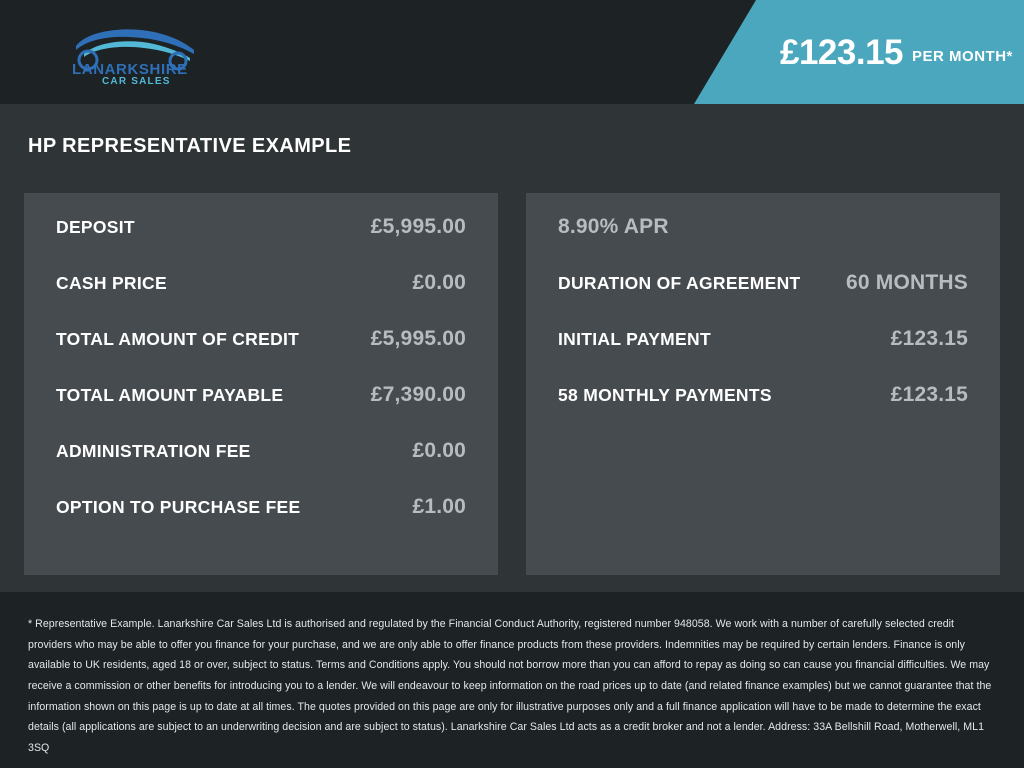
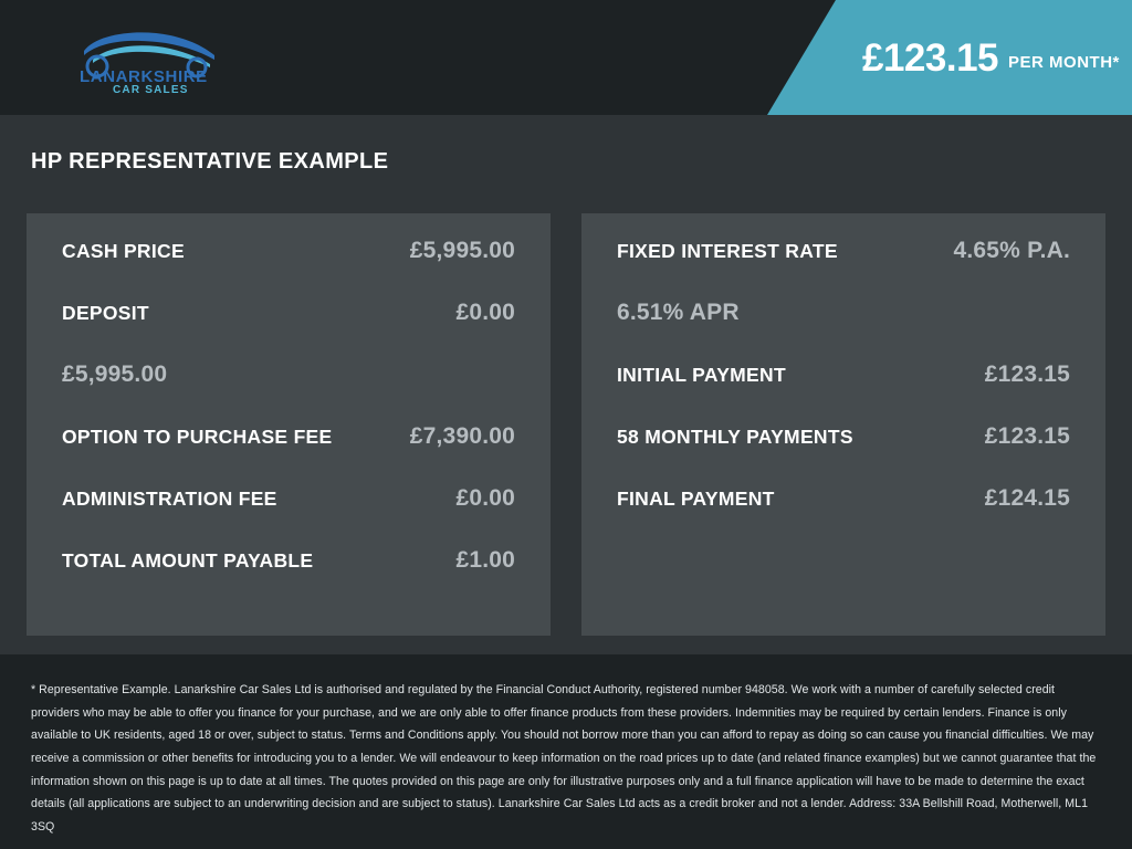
  LANARKSHIRE
  CAR SALES
  £123.15
  PER MONTH*
  HP REPRESENTATIVE EXAMPLE
- DEPOSIT
+ CASH PRICE
  £5,995.00
- CASH PRICE
+ DEPOSIT
  £0.00
- TOTAL AMOUNT OF CREDIT
  £5,995.00
- TOTAL AMOUNT PAYABLE
+ OPTION TO PURCHASE FEE
  £7,390.00
  ADMINISTRATION FEE
  £0.00
- OPTION TO PURCHASE FEE
+ TOTAL AMOUNT PAYABLE
  £1.00
+ FIXED INTEREST RATE
+ 4.65% P.A.
- 8.90% APR
+ 6.51% APR
- DURATION OF AGREEMENT
- 60 MONTHS
  INITIAL PAYMENT
  £123.15
  58 MONTHLY PAYMENTS
  £123.15
+ FINAL PAYMENT
+ £124.15
  * Representative Example. Lanarkshire Car Sales Ltd is authorised and regulated by the Financial Conduct Authority, registered number 948058. We work with a number of carefully selected credit providers who may be able to offer you finance for your purchase, and we are only able to offer finance products from these providers. Indemnities may be required by certain lenders. Finance is only available to UK residents, aged 18 or over, subject to status. Terms and Conditions apply. You should not borrow more than you can afford to repay as doing so can cause you financial difficulties. We may receive a commission or other benefits for introducing you to a lender. We will endeavour to keep information on the road prices up to date (and related finance examples) but we cannot guarantee that the information shown on this page is up to date at all times. The quotes provided on this page are only for illustrative purposes only and a full finance application will have to be made to determine the exact details (all applications are subject to an underwriting decision and are subject to status). Lanarkshire Car Sales Ltd acts as a credit broker and not a lender. Address: 33A Bellshill Road, Motherwell, ML1 3SQ
